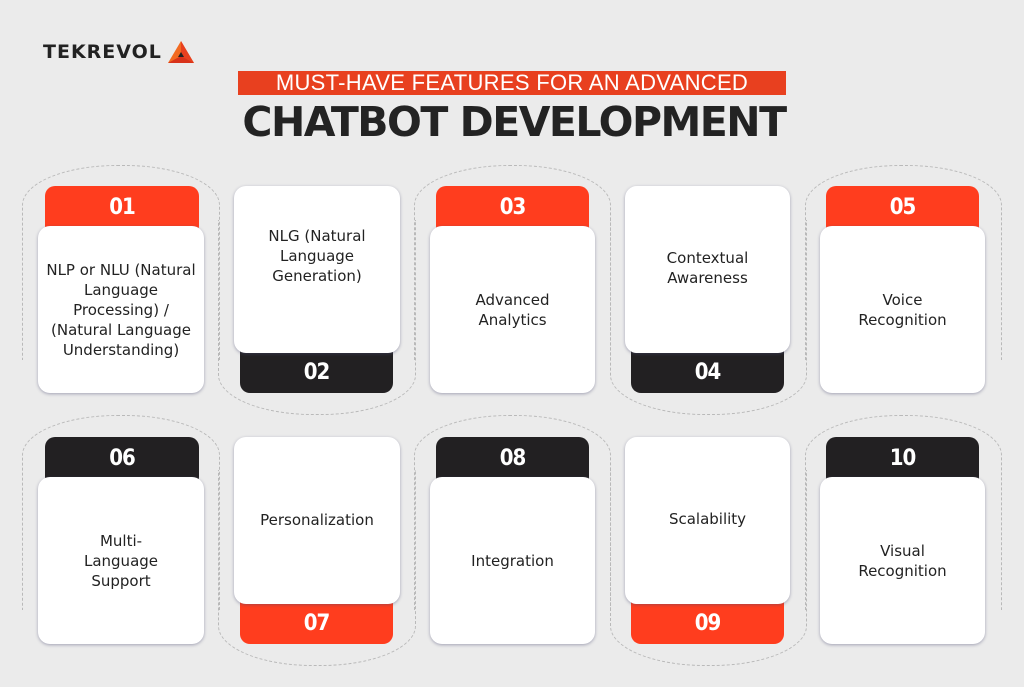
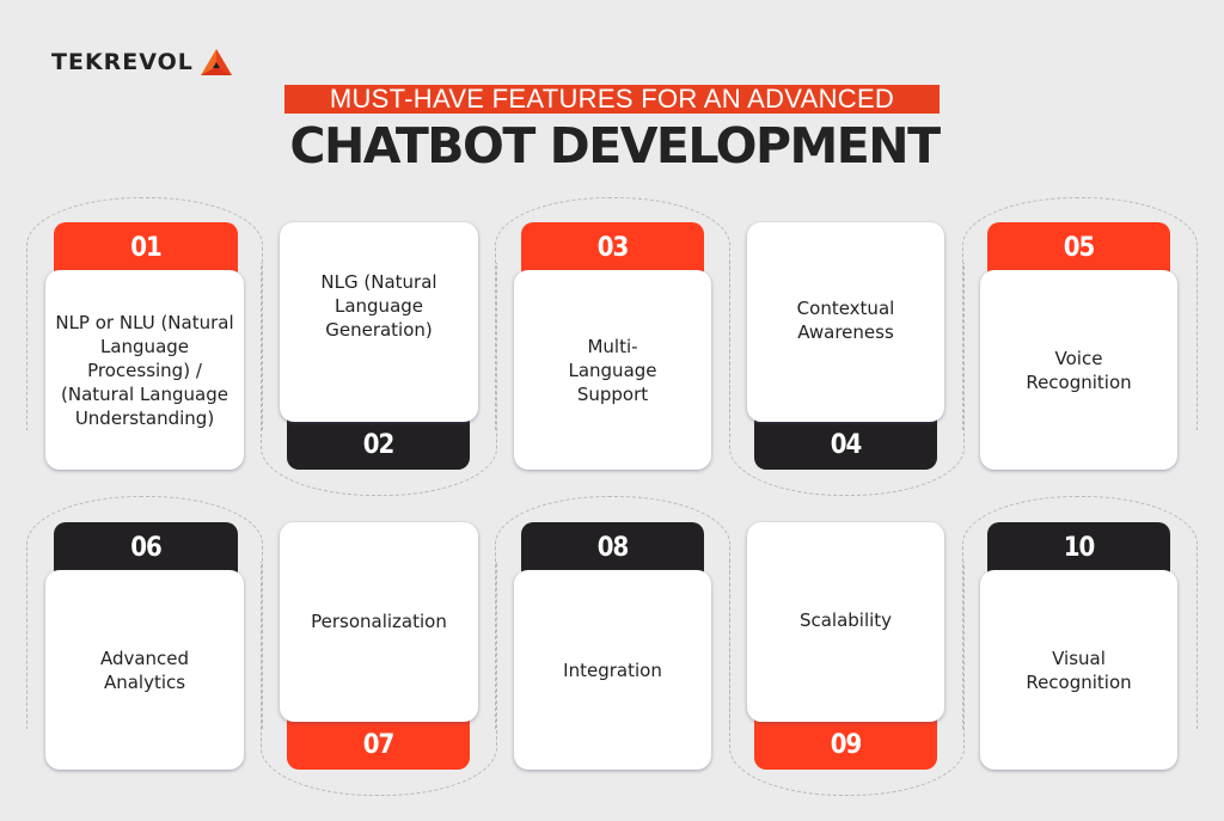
  TEKREVOL
  MUST-HAVE FEATURES FOR AN ADVANCED
  CHATBOT DEVELOPMENT
  01
  NLP or NLU (Natural Language Processing) / (Natural Language Understanding)
  02
  NLG (Natural Language Generation)
  03
- Advanced Analytics
+ Multi-Language Support
  04
  Contextual Awareness
  05
  Voice Recognition
  06
- Multi-Language Support
+ Advanced Analytics
  07
  Personalization
  08
  Integration
  09
  Scalability
  10
  Visual Recognition
